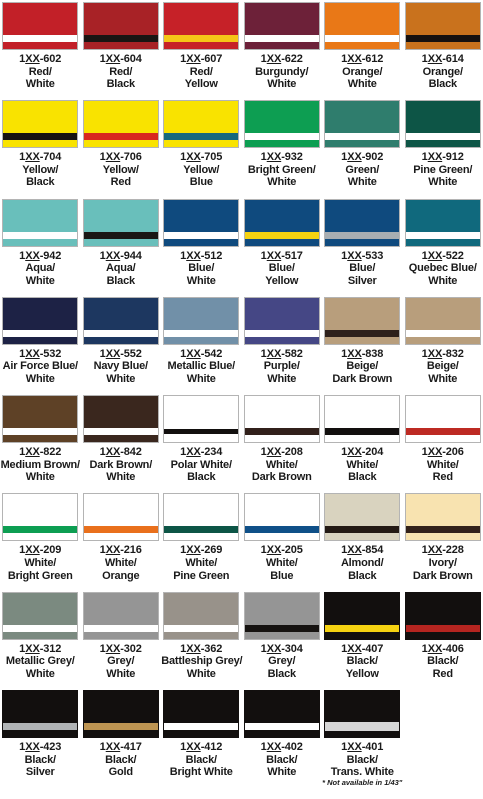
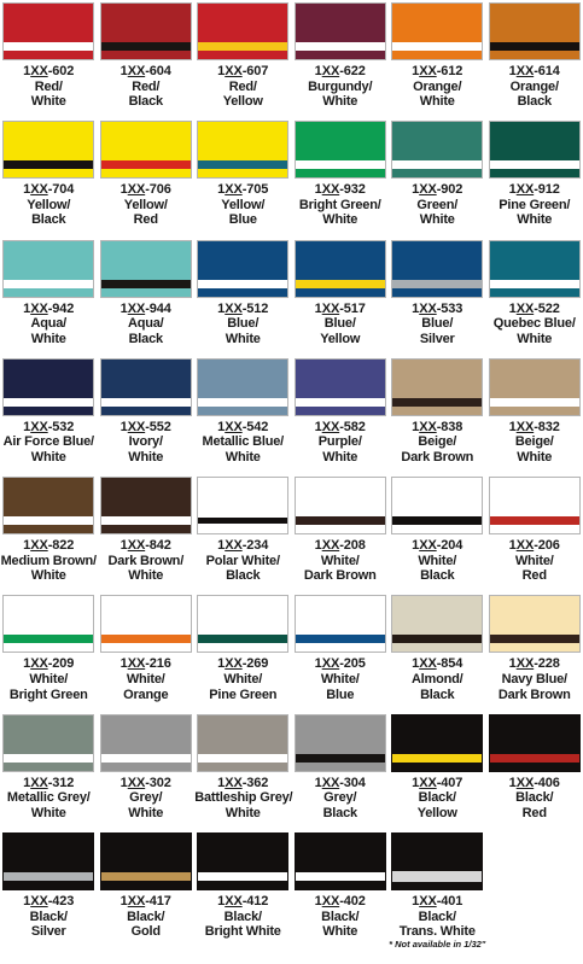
  1XX-602
  Red/
  White
  1XX-604
  Red/
  Black
  1XX-607
  Red/
  Yellow
  1XX-622
  Burgundy/
  White
  1XX-612
  Orange/
  White
  1XX-614
  Orange/
  Black
  1XX-704
  Yellow/
  Black
  1XX-706
  Yellow/
  Red
  1XX-705
  Yellow/
  Blue
  1XX-932
  Bright Green/
  White
  1XX-902
  Green/
  White
  1XX-912
  Pine Green/
  White
  1XX-942
  Aqua/
  White
  1XX-944
  Aqua/
  Black
  1XX-512
  Blue/
  White
  1XX-517
  Blue/
  Yellow
  1XX-533
  Blue/
  Silver
  1XX-522
  Quebec Blue/
  White
  1XX-532
  Air Force Blue/
  White
  1XX-552
- Navy Blue/
+ Ivory/
  White
  1XX-542
  Metallic Blue/
  White
  1XX-582
  Purple/
  White
  1XX-838
  Beige/
  Dark Brown
  1XX-832
  Beige/
  White
  1XX-822
  Medium Brown/
  White
  1XX-842
  Dark Brown/
  White
  1XX-234
  Polar White/
  Black
  1XX-208
  White/
  Dark Brown
  1XX-204
  White/
  Black
  1XX-206
  White/
  Red
  1XX-209
  White/
  Bright Green
  1XX-216
  White/
  Orange
  1XX-269
  White/
  Pine Green
  1XX-205
  White/
  Blue
  1XX-854
  Almond/
  Black
  1XX-228
- Ivory/
+ Navy Blue/
  Dark Brown
  1XX-312
  Metallic Grey/
  White
  1XX-302
  Grey/
  White
  1XX-362
  Battleship Grey/
  White
  1XX-304
  Grey/
  Black
  1XX-407
  Black/
  Yellow
  1XX-406
  Black/
  Red
  1XX-423
  Black/
  Silver
  1XX-417
  Black/
  Gold
  1XX-412
  Black/
  Bright White
  1XX-402
  Black/
  White
  1XX-401
  Black/
  Trans. White
- * Not available in 1/43"
+ * Not available in 1/32"
